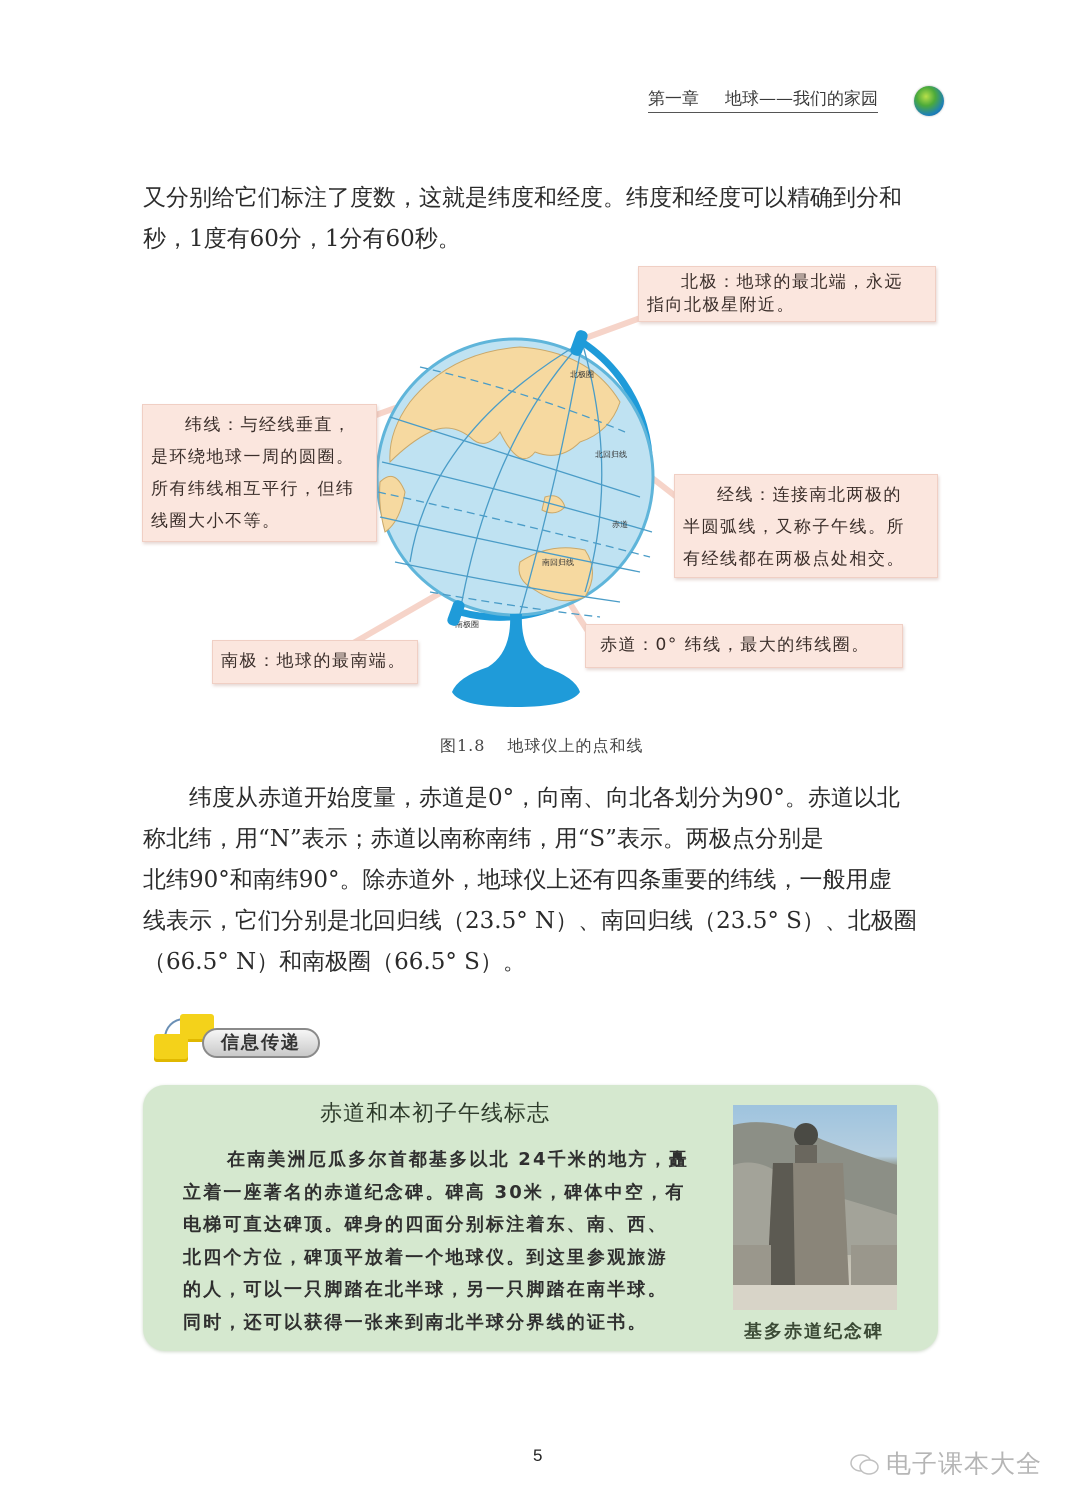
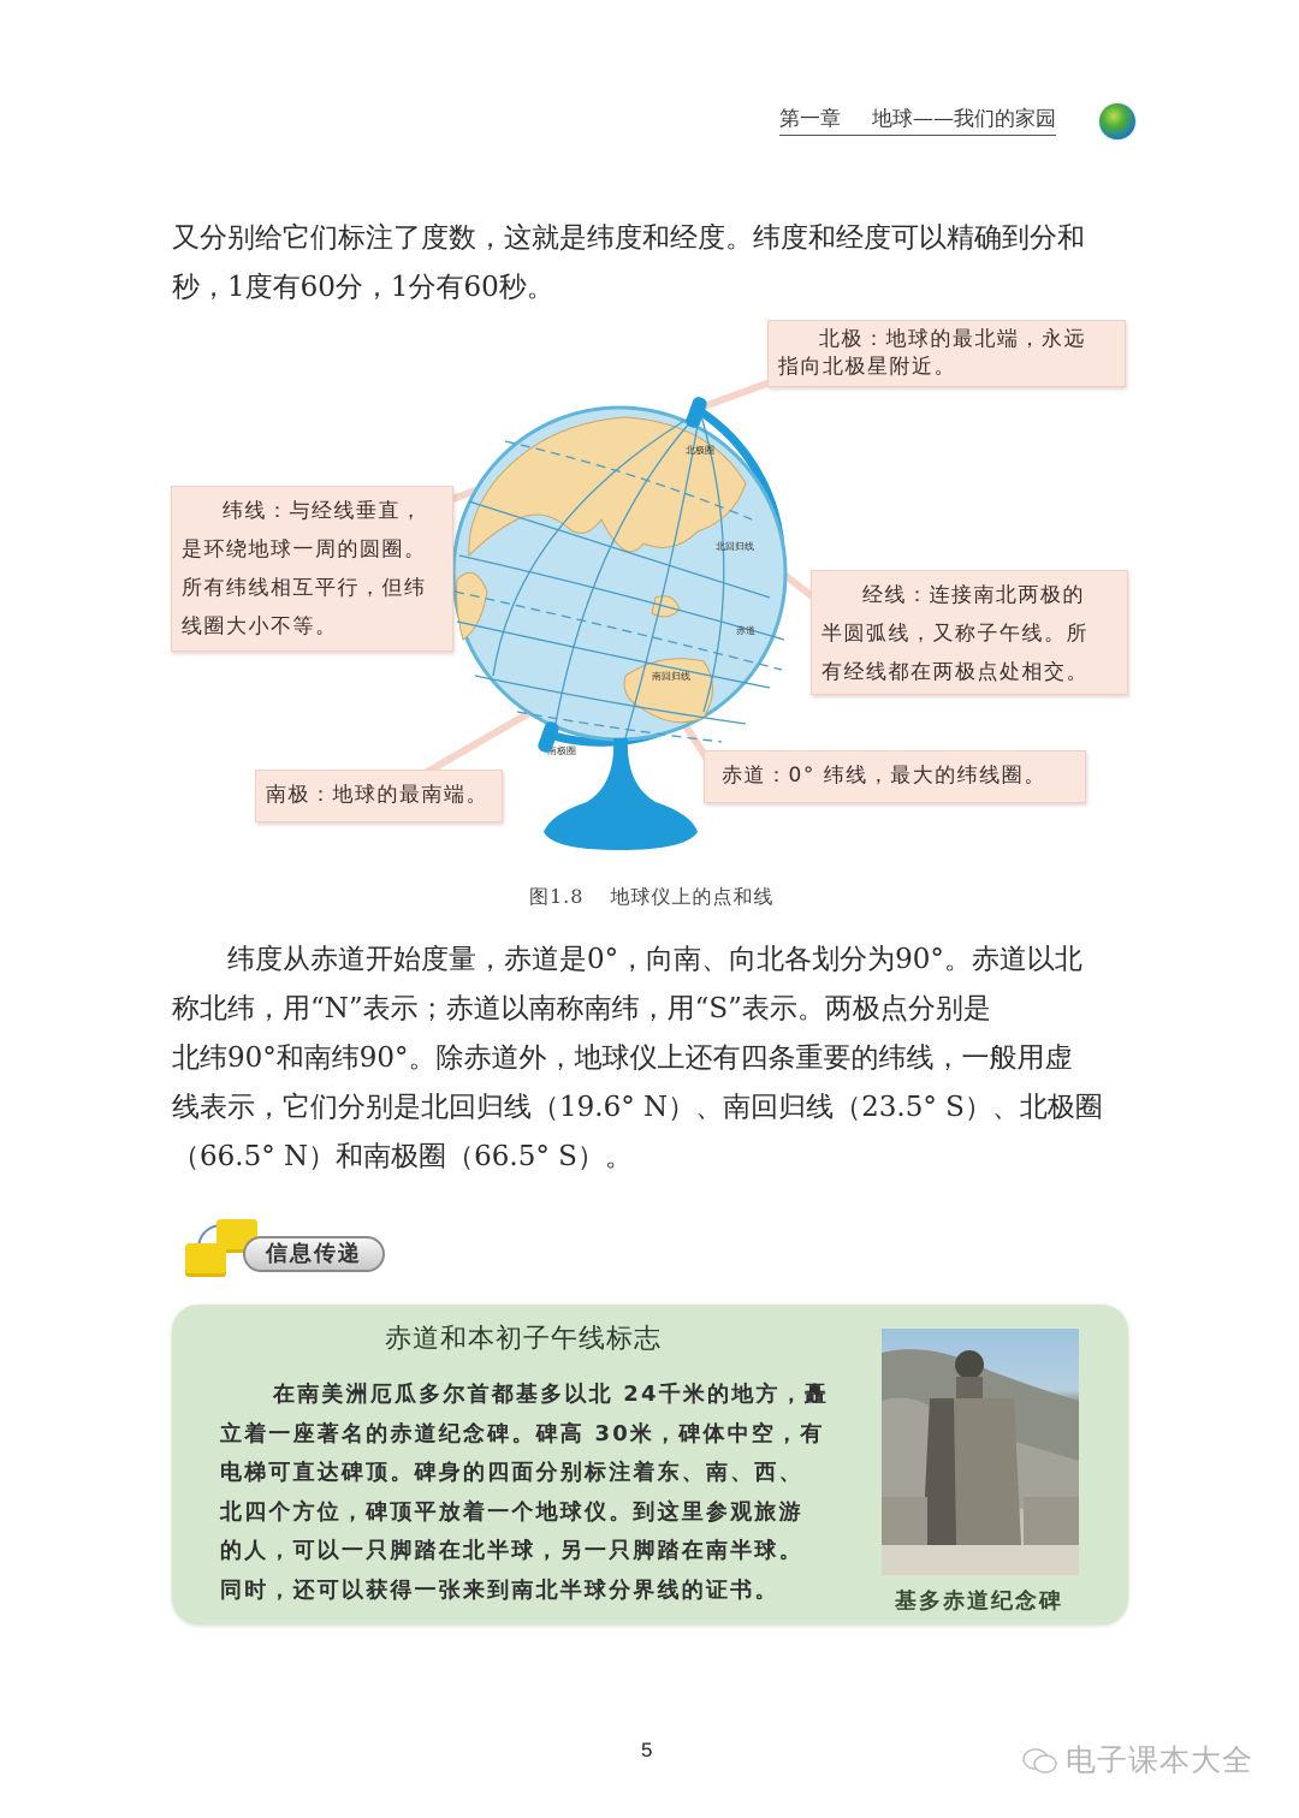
  第一章 地球——我们的家园
  又分别给它们标注了度数，这就是纬度和经度。纬度和经度可以精确到分和
  秒，1度有60分，1分有60秒。
  北极圈
  北回归线
  赤道
  南回归线
  南极圈
  北极：地球的最北端，永远
  指向北极星附近。
  纬线：与经线垂直，
  是环绕地球一周的圆圈。
  所有纬线相互平行，但纬
  线圈大小不等。
  经线：连接南北两极的
  半圆弧线，又称子午线。所
  有经线都在两极点处相交。
  南极：地球的最南端。
  赤道：0° 纬线，最大的纬线圈。
  图1.8 地球仪上的点和线
  纬度从赤道开始度量，赤道是0°，向南、向北各划分为90°。赤道以北
  称北纬，用“N”表示；赤道以南称南纬，用“S”表示。两极点分别是
  北纬90°和南纬90°。除赤道外，地球仪上还有四条重要的纬线，一般用虚
- 线表示，它们分别是北回归线（23.5° N）、南回归线（23.5° S）、北极圈
+ 线表示，它们分别是北回归线（19.6° N）、南回归线（23.5° S）、北极圈
  （66.5° N）和南极圈（66.5° S）。
  信息传递
  赤道和本初子午线标志
  在南美洲厄瓜多尔首都基多以北 24千米的地方，矗
  立着一座著名的赤道纪念碑。碑高 30米，碑体中空，有
  电梯可直达碑顶。碑身的四面分别标注着东、南、西、
  北四个方位，碑顶平放着一个地球仪。到这里参观旅游
  的人，可以一只脚踏在北半球，另一只脚踏在南半球。
  同时，还可以获得一张来到南北半球分界线的证书。
  基多赤道纪念碑
  5
  电子课本大全
